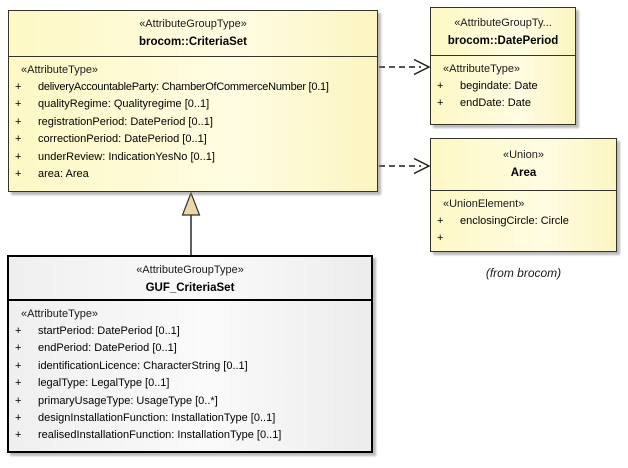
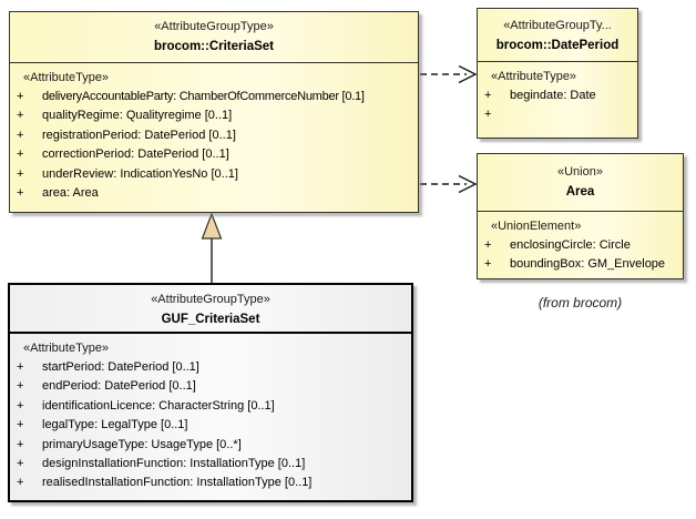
  «AttributeGroupType»
  brocom::CriteriaSet
  «AttributeType»
  +
  deliveryAccountableParty: ChamberOfCommerceNumber [0.1]
  +
  qualityRegime: Qualityregime [0..1]
  +
  registrationPeriod: DatePeriod [0..1]
  +
  correctionPeriod: DatePeriod [0..1]
  +
  underReview: IndicationYesNo [0..1]
  +
  area: Area
  «AttributeGroupTy...
  brocom::DatePeriod
  «AttributeType»
  +
  begindate: Date
  +
- endDate: Date
  «Union»
  Area
  «UnionElement»
  +
  enclosingCircle: Circle
  +
+ boundingBox: GM_Envelope
  (from brocom)
  «AttributeGroupType»
  GUF_CriteriaSet
  «AttributeType»
  +
  startPeriod: DatePeriod [0..1]
  +
  endPeriod: DatePeriod [0..1]
  +
  identificationLicence: CharacterString [0..1]
  +
  legalType: LegalType [0..1]
  +
  primaryUsageType: UsageType [0..*]
  +
  designInstallationFunction: InstallationType [0..1]
  +
  realisedInstallationFunction: InstallationType [0..1]
